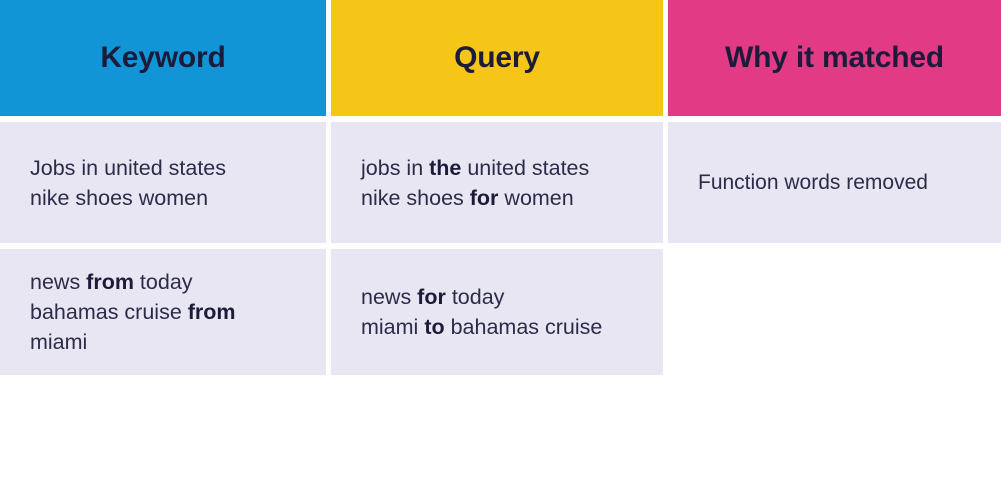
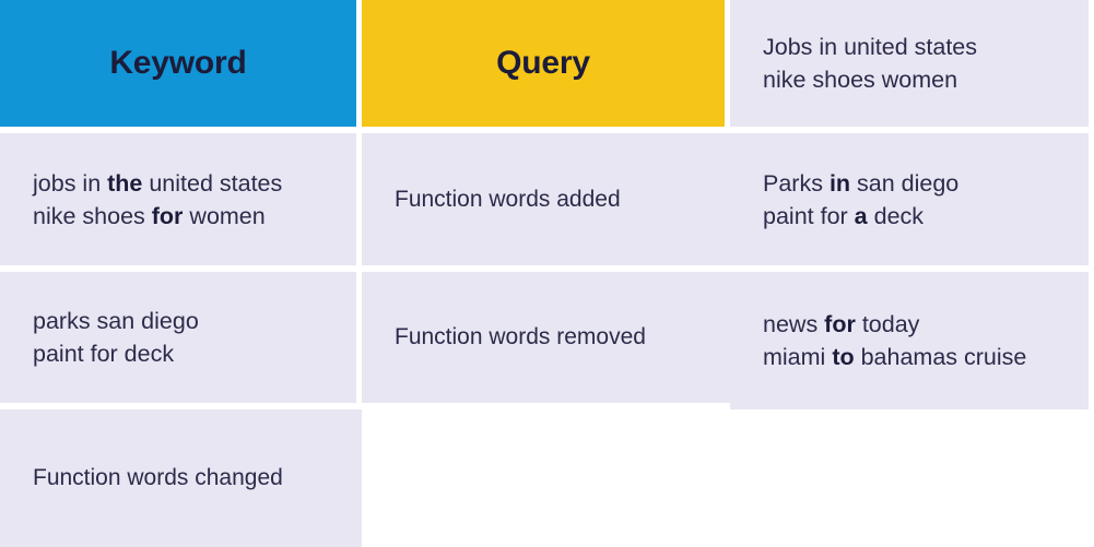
  Keyword
  Query
- Why it matched
  Jobs in united states
  nike shoes women
  jobs in the united states
  nike shoes for women
+ Function words added
+ Parks in san diego
+ paint for a deck
+ parks san diego
+ paint for deck
  Function words removed
- news from today
- bahamas cruise from
- miami
  news for today
  miami to bahamas cruise
+ Function words changed
